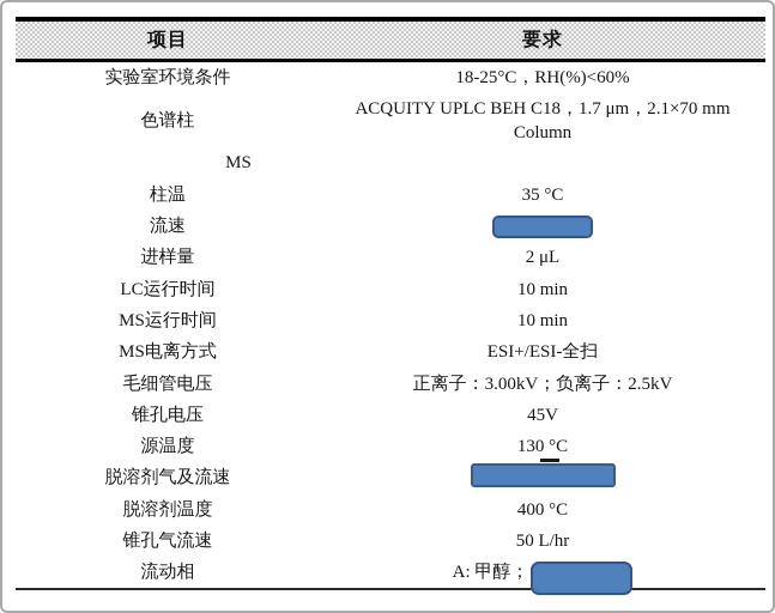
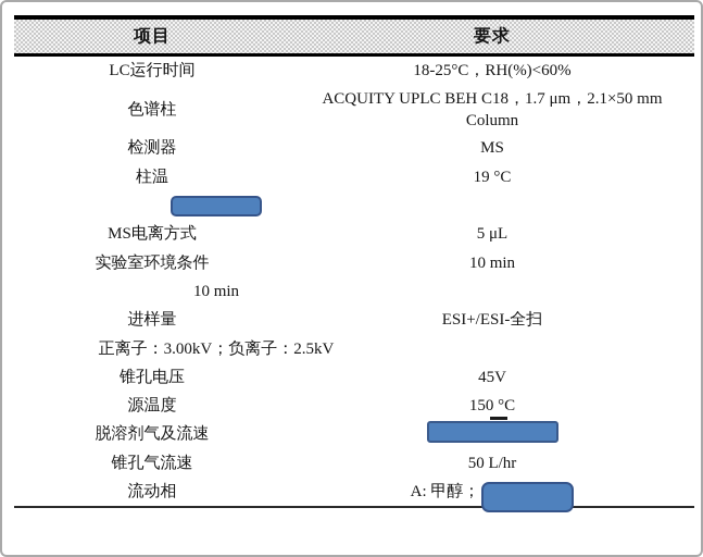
  项目
  要求
- 实验室环境条件
+ LC运行时间
  18-25°C，RH(%)<60%
  色谱柱
- ACQUITY UPLC BEH C18，1.7 μm，2.1×70 mm
+ ACQUITY UPLC BEH C18，1.7 μm，2.1×50 mm
  Column
+ 检测器
  MS
  柱温
- 35 °C
+ 19 °C
- 流速
- 进样量
+ MS电离方式
- 2 μL
+ 5 μL
- LC运行时间
+ 实验室环境条件
  10 min
- MS运行时间
  10 min
- MS电离方式
+ 进样量
  ESI+/ESI-全扫
- 毛细管电压
  正离子：3.00kV；负离子：2.5kV
  锥孔电压
  45V
  源温度
- 130 °C
+ 150 °C
  脱溶剂气及流速
- 脱溶剂温度
- 400 °C
  锥孔气流速
  50 L/hr
  流动相
  A: 甲醇；
